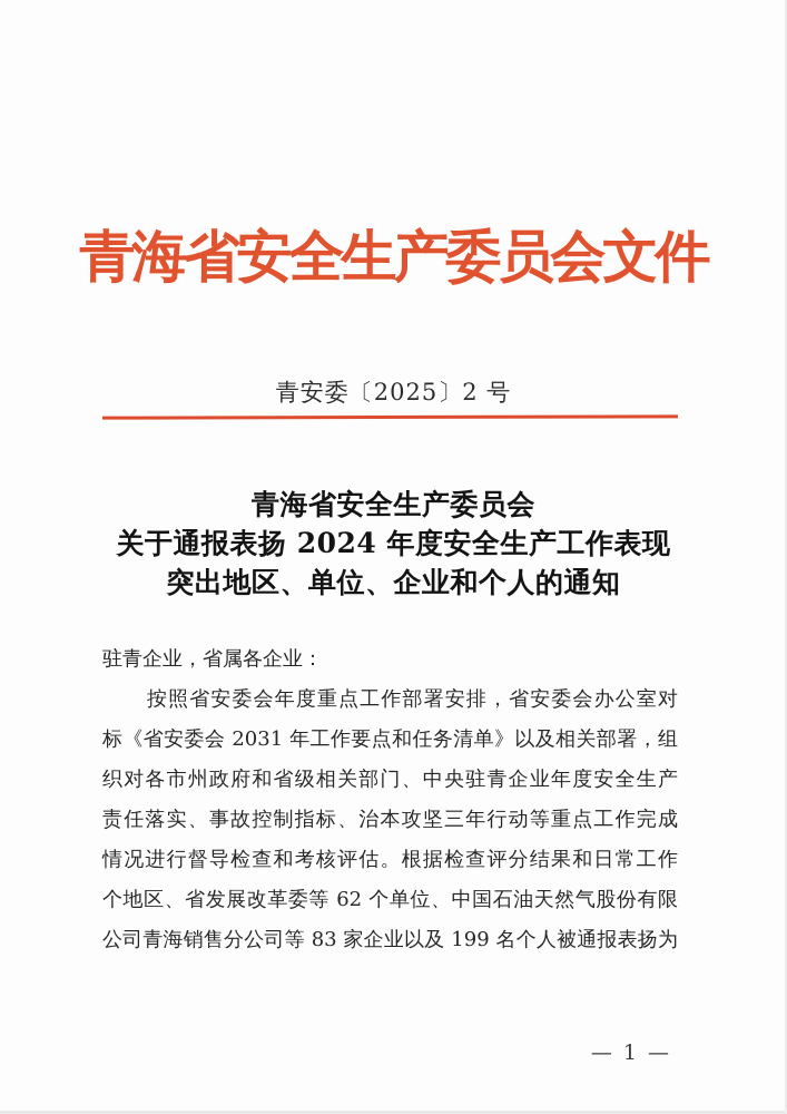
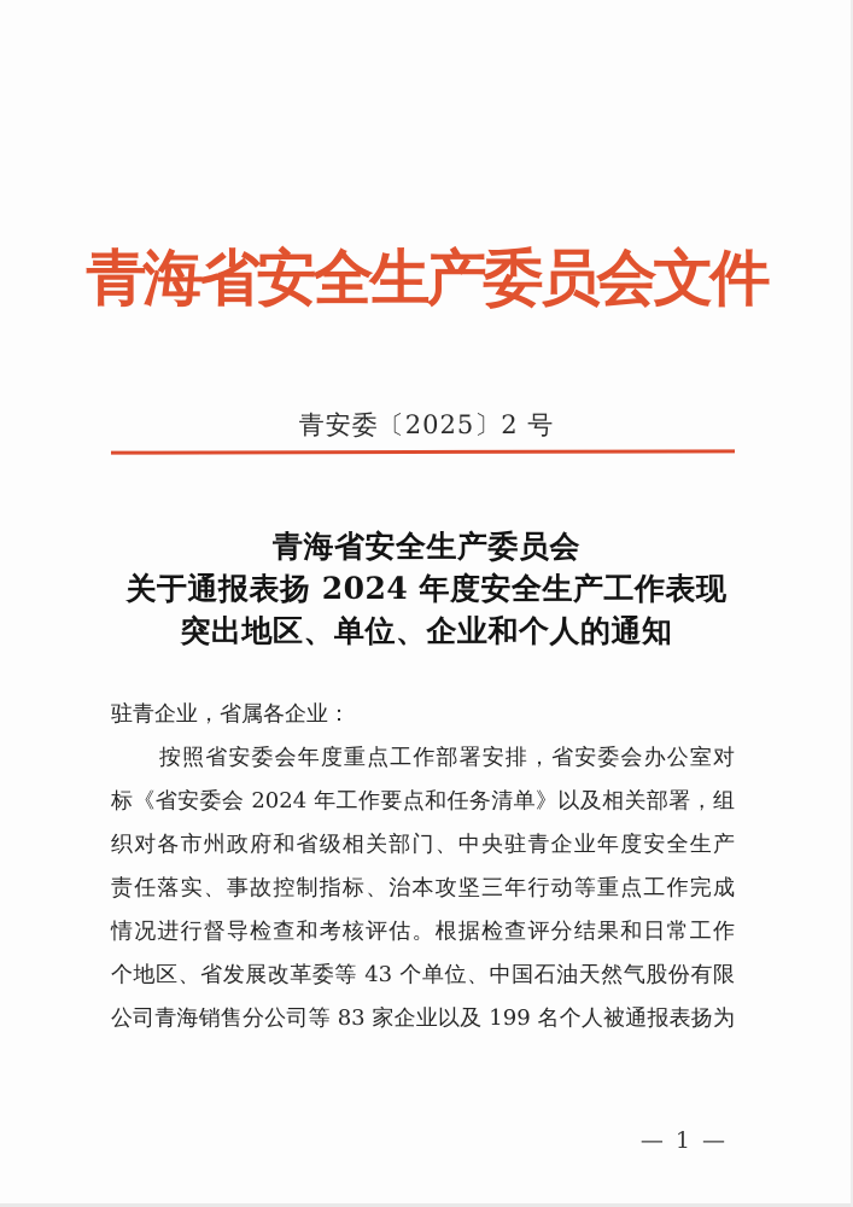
  青海省安全生产委员会文件
  青安委〔2025〕2 号
  青海省安全生产委员会
  关于通报表扬 2024 年度安全生产工作表现
  突出地区、单位、企业和个人的通知
  驻青企业，省属各企业：
  按照省安委会年度重点工作部署安排，省安委会办公室对
- 标《省安委会 2031 年工作要点和任务清单》以及相关部署，组
+ 标《省安委会 2024 年工作要点和任务清单》以及相关部署，组
  织对各市州政府和省级相关部门、中央驻青企业年度安全生产
  责任落实、事故控制指标、治本攻坚三年行动等重点工作完成
  情况进行督导检查和考核评估。根据检查评分结果和日常工作
- 个地区、省发展改革委等 62 个单位、中国石油天然气股份有限
+ 个地区、省发展改革委等 43 个单位、中国石油天然气股份有限
  公司青海销售分公司等 83 家企业以及 199 名个人被通报表扬为
  — 1 —
